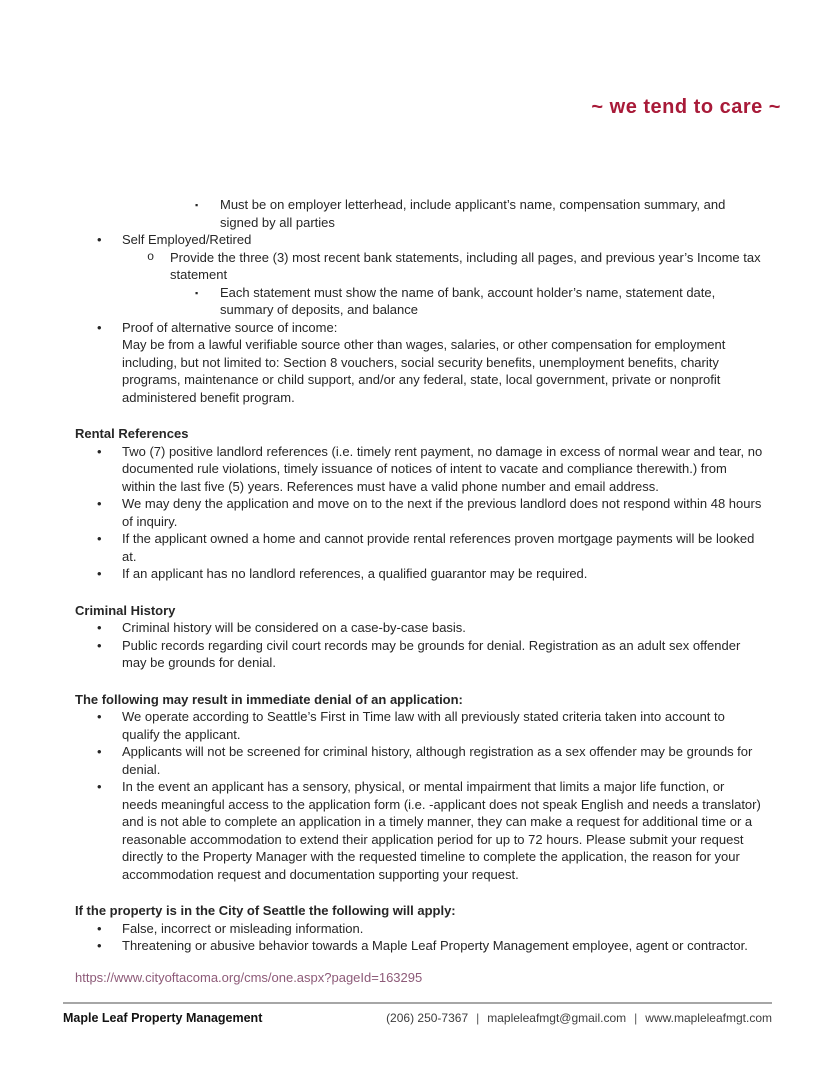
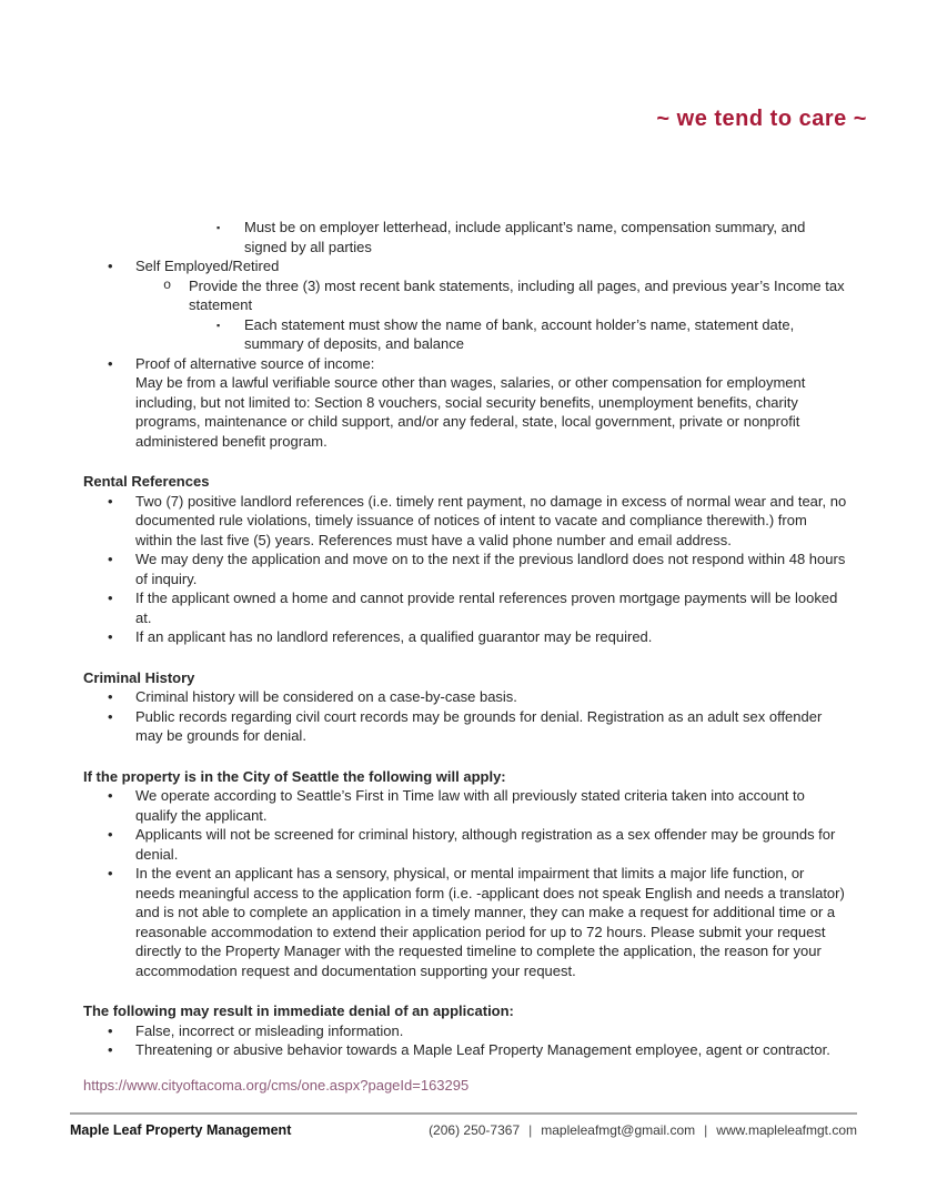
  ~ we tend to care ~
  ▪
  Must be on employer letterhead, include applicant’s name, compensation summary, and signed by all parties
  •
  Self Employed/Retired
  o
  Provide the three (3) most recent bank statements, including all pages, and previous year’s Income tax statement
  ▪
  Each statement must show the name of bank, account holder’s name, statement date, summary of deposits, and balance
  •
  Proof of alternative source of income:
  May be from a lawful verifiable source other than wages, salaries, or other compensation for employment including, but not limited to: Section 8 vouchers, social security benefits, unemployment benefits, charity programs, maintenance or child support, and/or any federal, state, local government, private or nonprofit administered benefit program.
  Rental References
  •
  Two (7) positive landlord references (i.e. timely rent payment, no damage in excess of normal wear and tear, no documented rule violations, timely issuance of notices of intent to vacate and compliance therewith.) from within the last five (5) years. References must have a valid phone number and email address.
  •
  We may deny the application and move on to the next if the previous landlord does not respond within 48 hours of inquiry.
  •
  If the applicant owned a home and cannot provide rental references proven mortgage payments will be looked at.
  •
  If an applicant has no landlord references, a qualified guarantor may be required.
  Criminal History
  •
  Criminal history will be considered on a case-by-case basis.
  •
  Public records regarding civil court records may be grounds for denial. Registration as an adult sex offender may be grounds for denial.
- The following may result in immediate denial of an application:
+ If the property is in the City of Seattle the following will apply:
  •
  We operate according to Seattle’s First in Time law with all previously stated criteria taken into account to qualify the applicant.
  •
  Applicants will not be screened for criminal history, although registration as a sex offender may be grounds for denial.
  •
  In the event an applicant has a sensory, physical, or mental impairment that limits a major life function, or needs meaningful access to the application form (i.e. -applicant does not speak English and needs a translator) and is not able to complete an application in a timely manner, they can make a request for additional time or a reasonable accommodation to extend their application period for up to 72 hours. Please submit your request directly to the Property Manager with the requested timeline to complete the application, the reason for your accommodation request and documentation supporting your request.
- If the property is in the City of Seattle the following will apply:
+ The following may result in immediate denial of an application:
  •
  False, incorrect or misleading information.
  •
  Threatening or abusive behavior towards a Maple Leaf Property Management employee, agent or contractor.
  https://www.cityoftacoma.org/cms/one.aspx?pageId=163295
  Maple Leaf Property Management
  (206) 250-7367 | mapleleafmgt@gmail.com | www.mapleleafmgt.com
